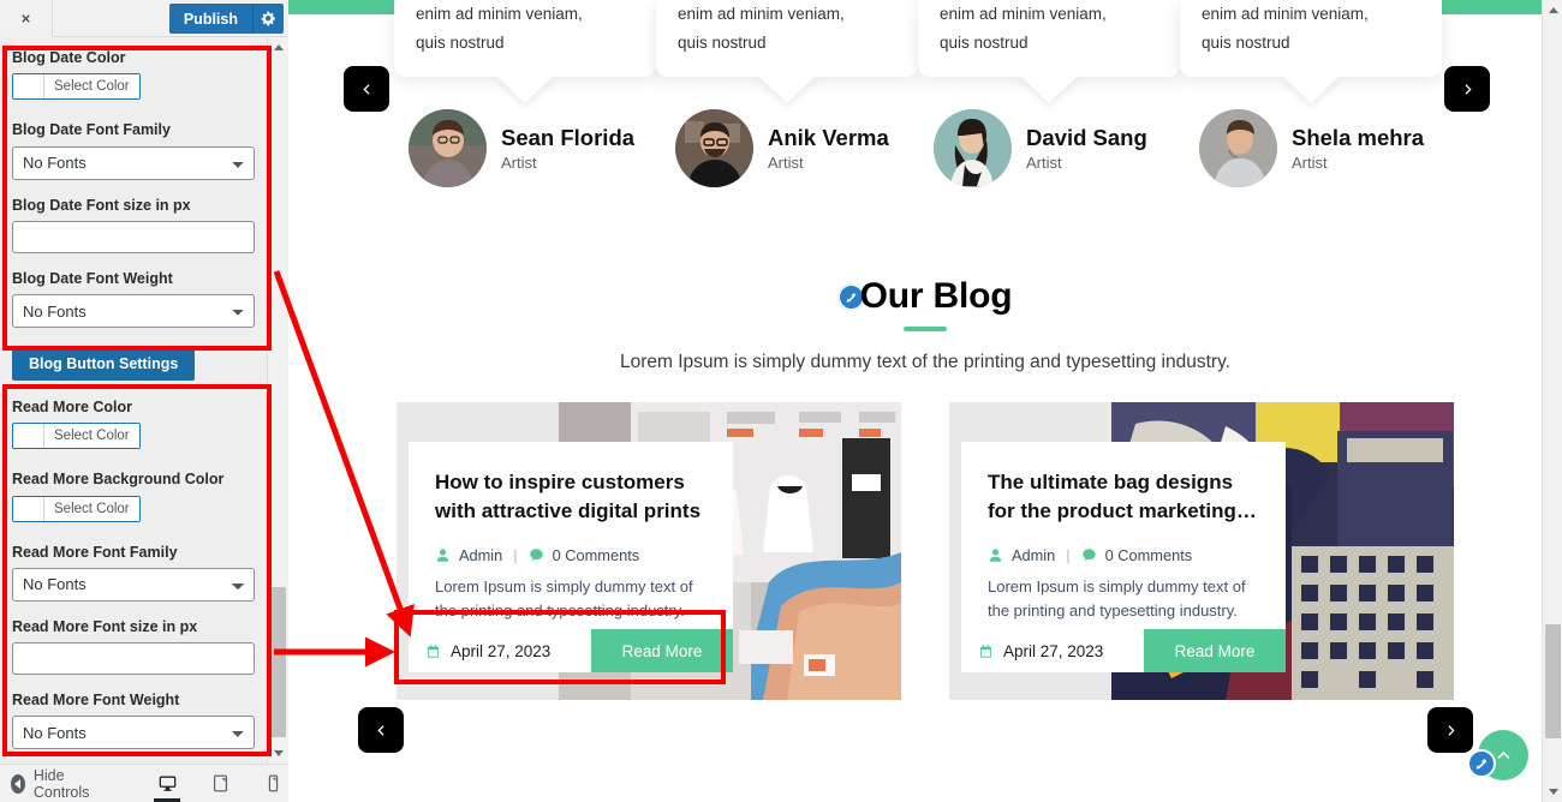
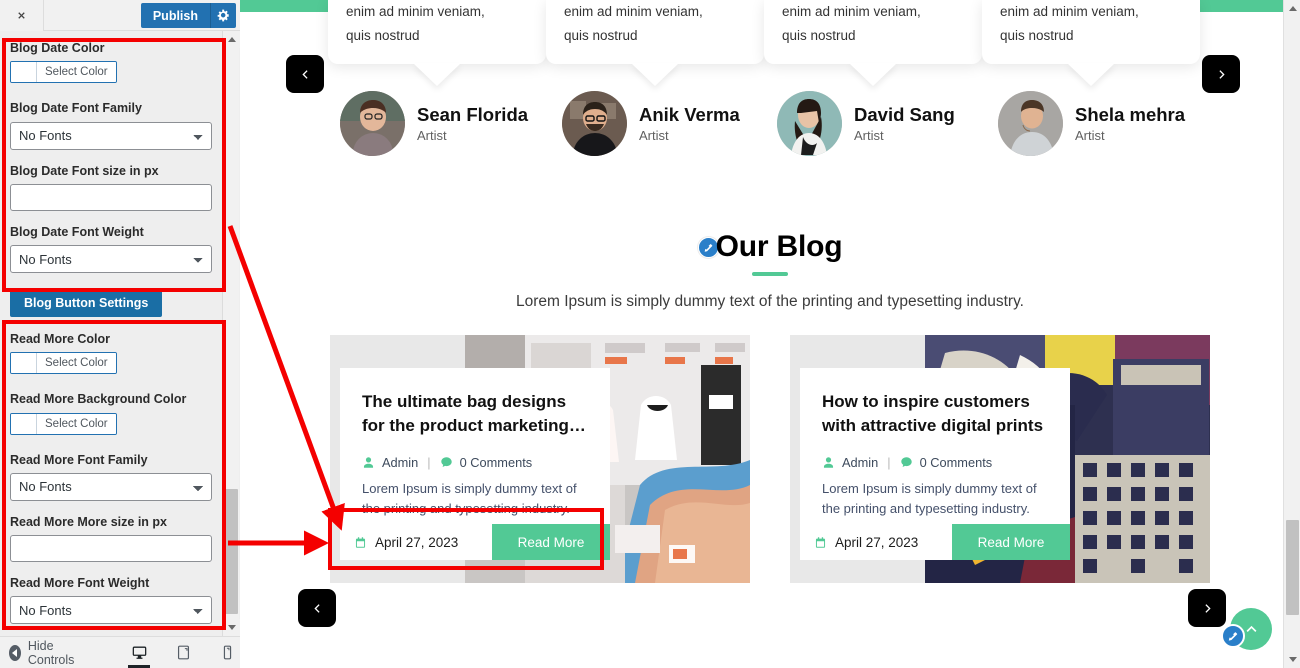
  Publish
  Blog Date Color
  Select Color
  Blog Date Font Family
  No Fonts
  Blog Date Font size in px
  Blog Date Font Weight
  No Fonts
  Blog Button Settings
  Read More Color
  Select Color
  Read More Background Color
  Select Color
  Read More Font Family
  No Fonts
- Read More Font size in px
+ Read More More size in px
  Read More Font Weight
  No Fonts
  Hide Controls
  enim ad minim veniam,
  quis nostrud
  Sean Florida
  Artist
  enim ad minim veniam,
  quis nostrud
  Anik Verma
  Artist
  enim ad minim veniam,
  quis nostrud
  David Sang
  Artist
  enim ad minim veniam,
  quis nostrud
  Shela mehra
  Artist
  Our Blog
  Lorem Ipsum is simply dummy text of the printing and typesetting industry.
- How to inspire customers with attractive digital prints
+ The ultimate bag designs for the product marketing…
  Admin
  |
  0 Comments
  Lorem Ipsum is simply dummy text of the printing and typesetting industry.
  April 27, 2023
  Read More
- The ultimate bag designs for the product marketing…
+ How to inspire customers with attractive digital prints
  Admin
  |
  0 Comments
  Lorem Ipsum is simply dummy text of the printing and typesetting industry.
  April 27, 2023
  Read More
